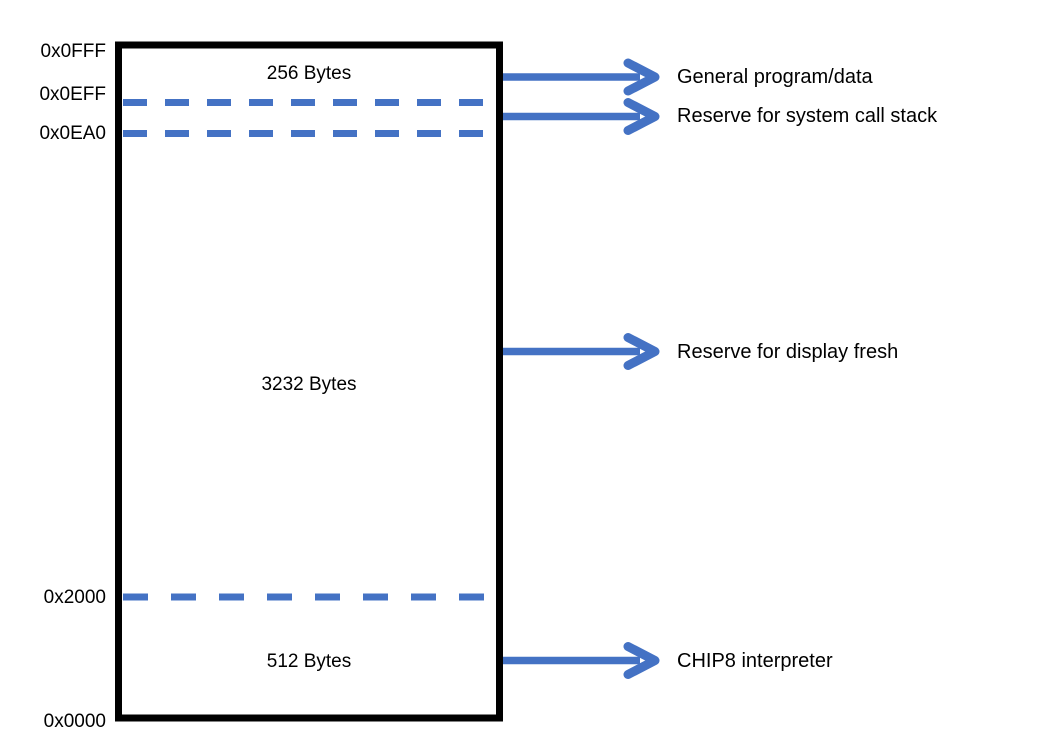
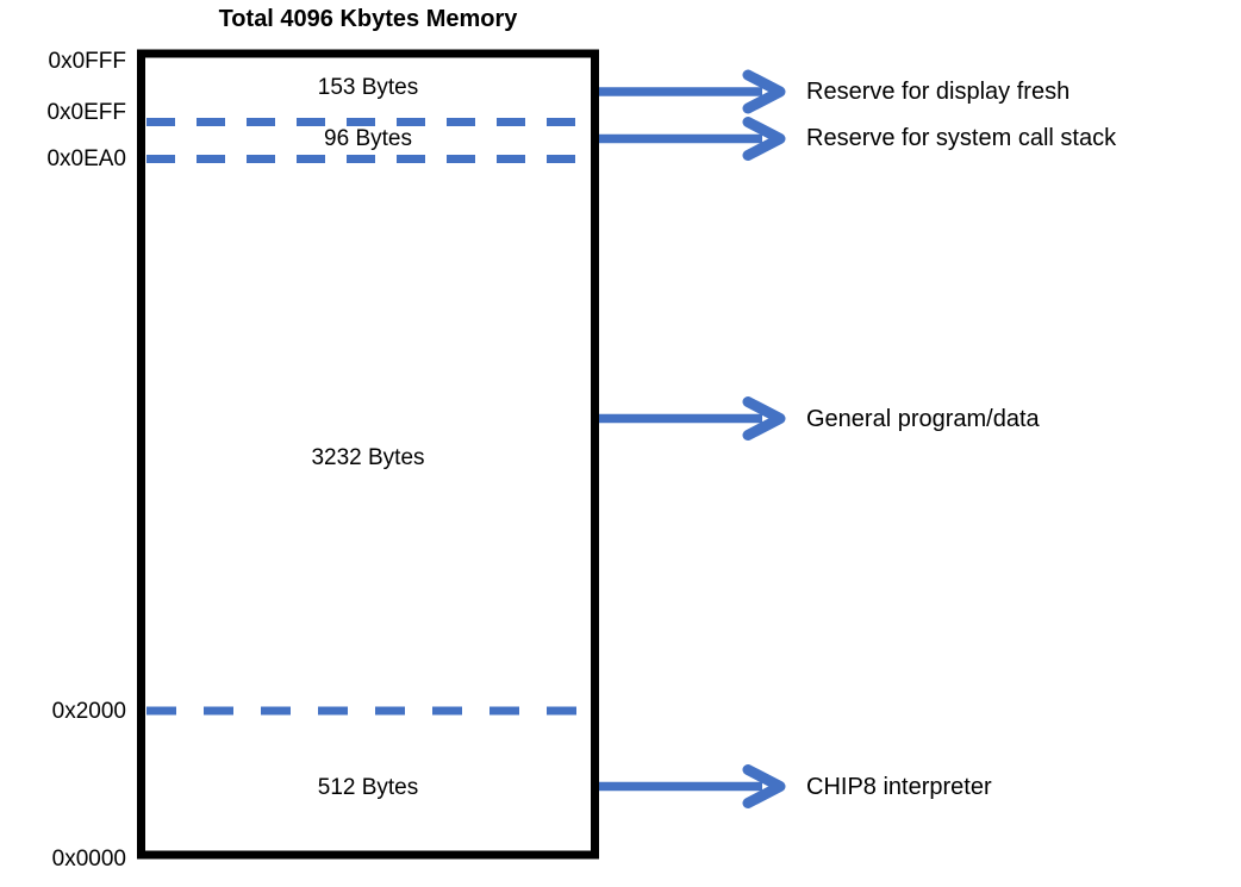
+ Total 4096 Kbytes Memory
  0x0FFF
  0x0EFF
  0x0EA0
  0x2000
  0x0000
- 256 Bytes
+ 153 Bytes
+ 96 Bytes
  3232 Bytes
  512 Bytes
- General program/data
+ Reserve for display fresh
  Reserve for system call stack
- Reserve for display fresh
+ General program/data
  CHIP8 interpreter
